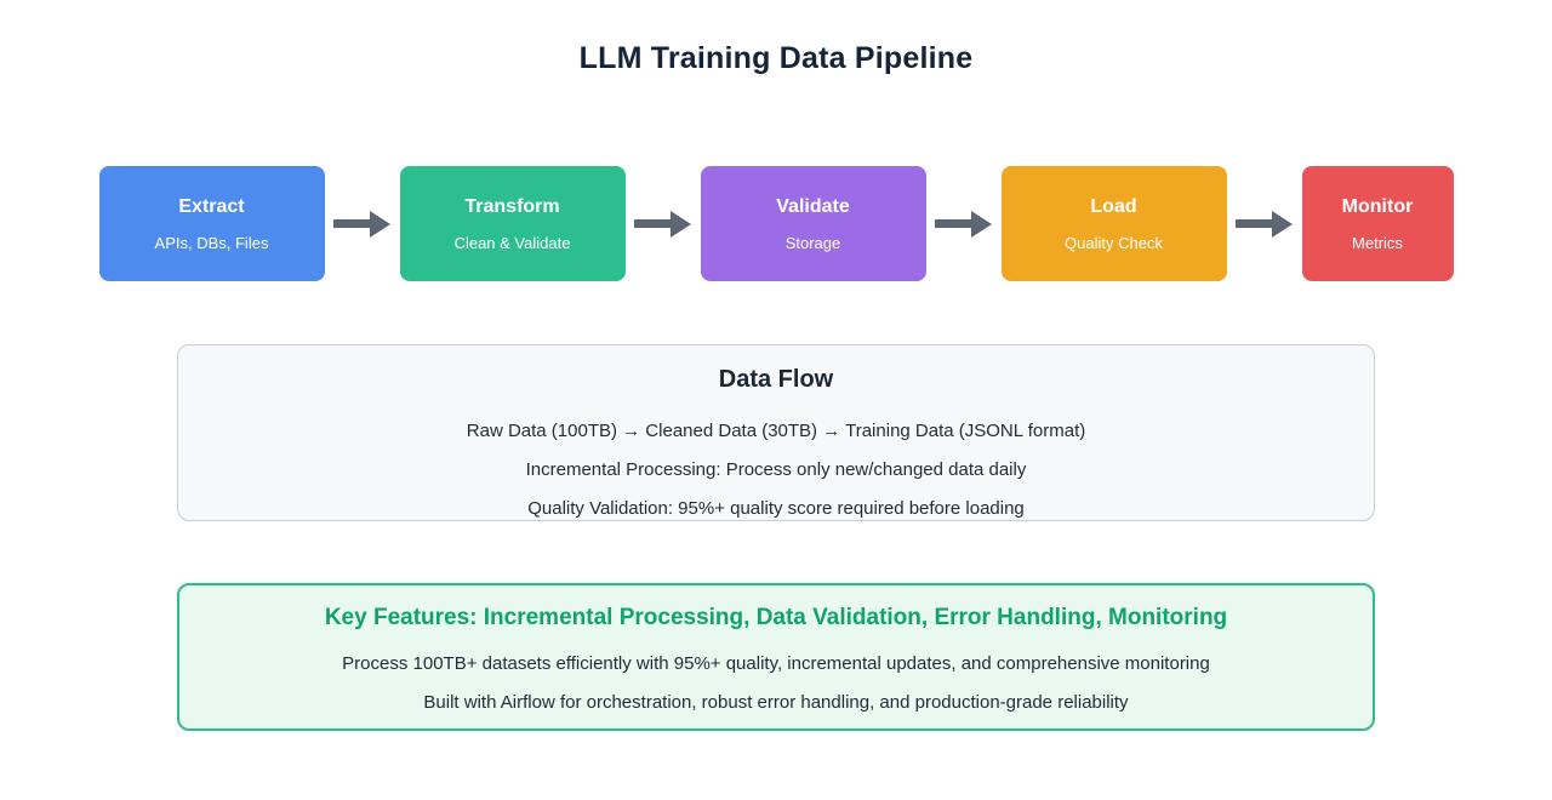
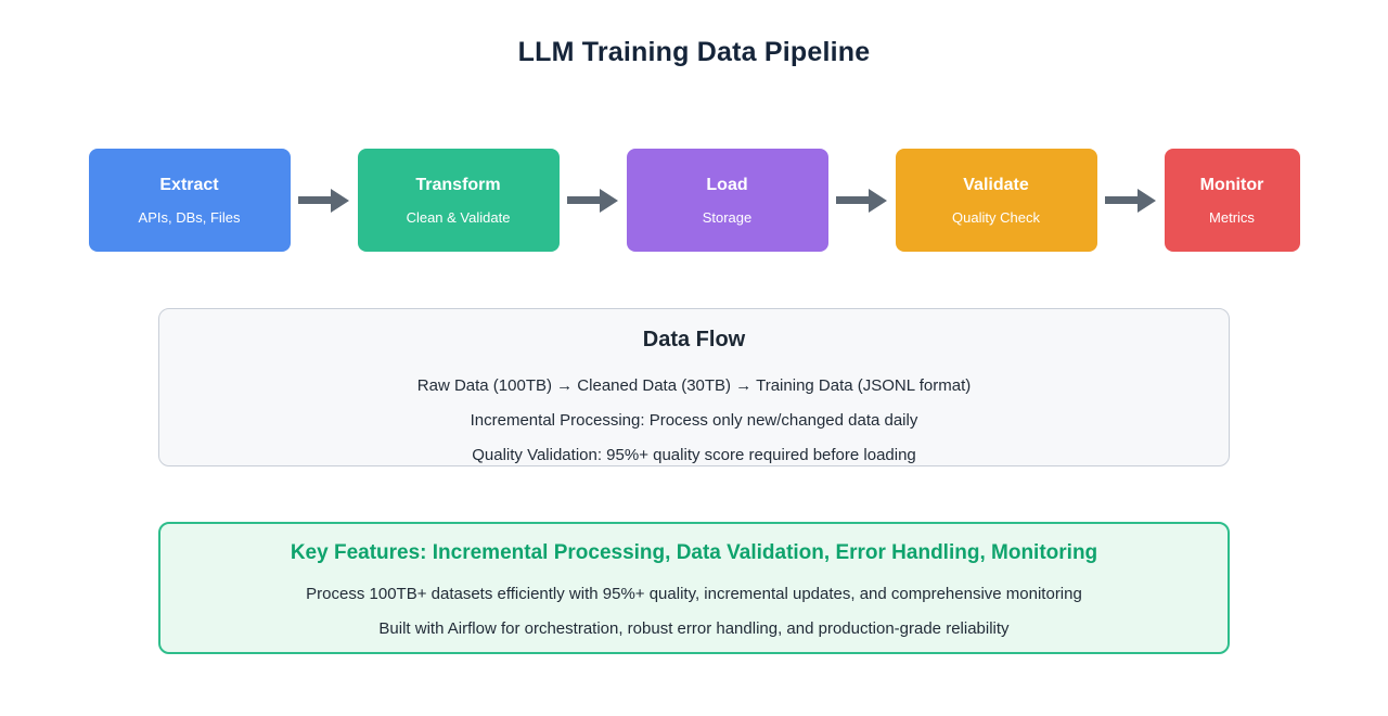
  LLM Training Data Pipeline
  Extract
  APIs, DBs, Files
  Transform
  Clean & Validate
- Validate
+ Load
  Storage
- Load
+ Validate
  Quality Check
  Monitor
  Metrics
  Data Flow
  Raw Data (100TB) → Cleaned Data (30TB) → Training Data (JSONL format)
  Incremental Processing: Process only new/changed data daily
  Quality Validation: 95%+ quality score required before loading
  Key Features: Incremental Processing, Data Validation, Error Handling, Monitoring
  Process 100TB+ datasets efficiently with 95%+ quality, incremental updates, and comprehensive monitoring
  Built with Airflow for orchestration, robust error handling, and production-grade reliability
